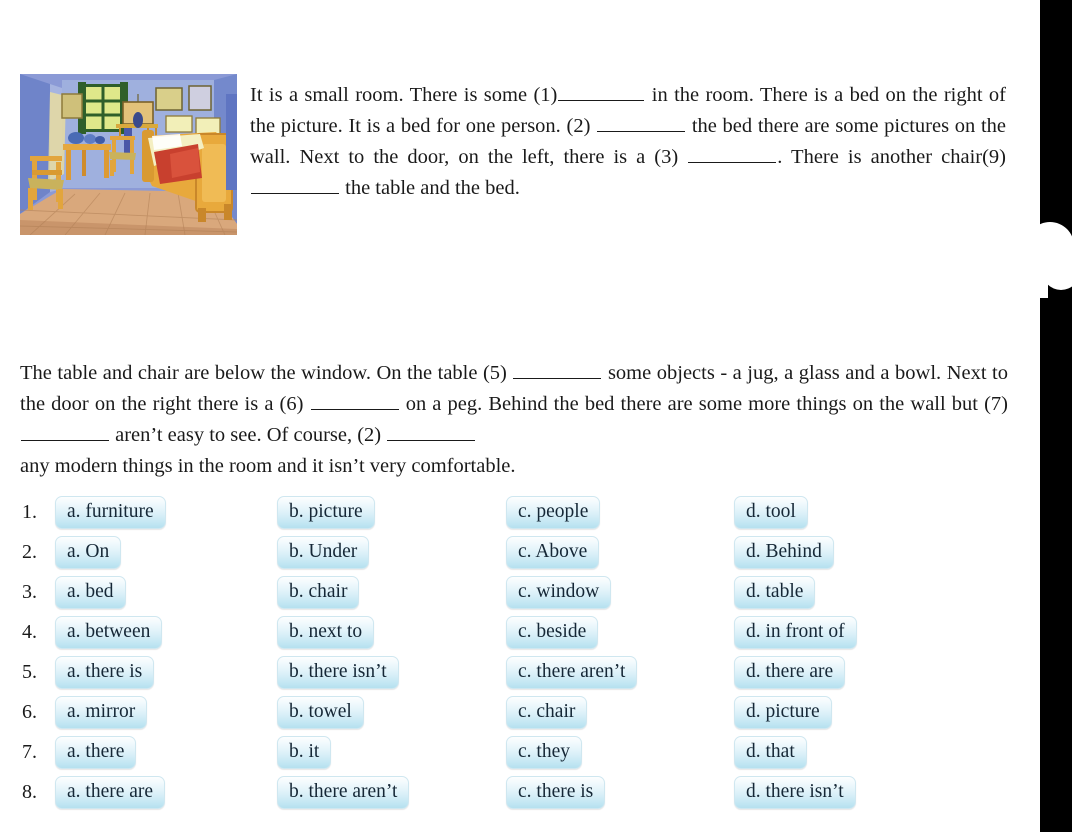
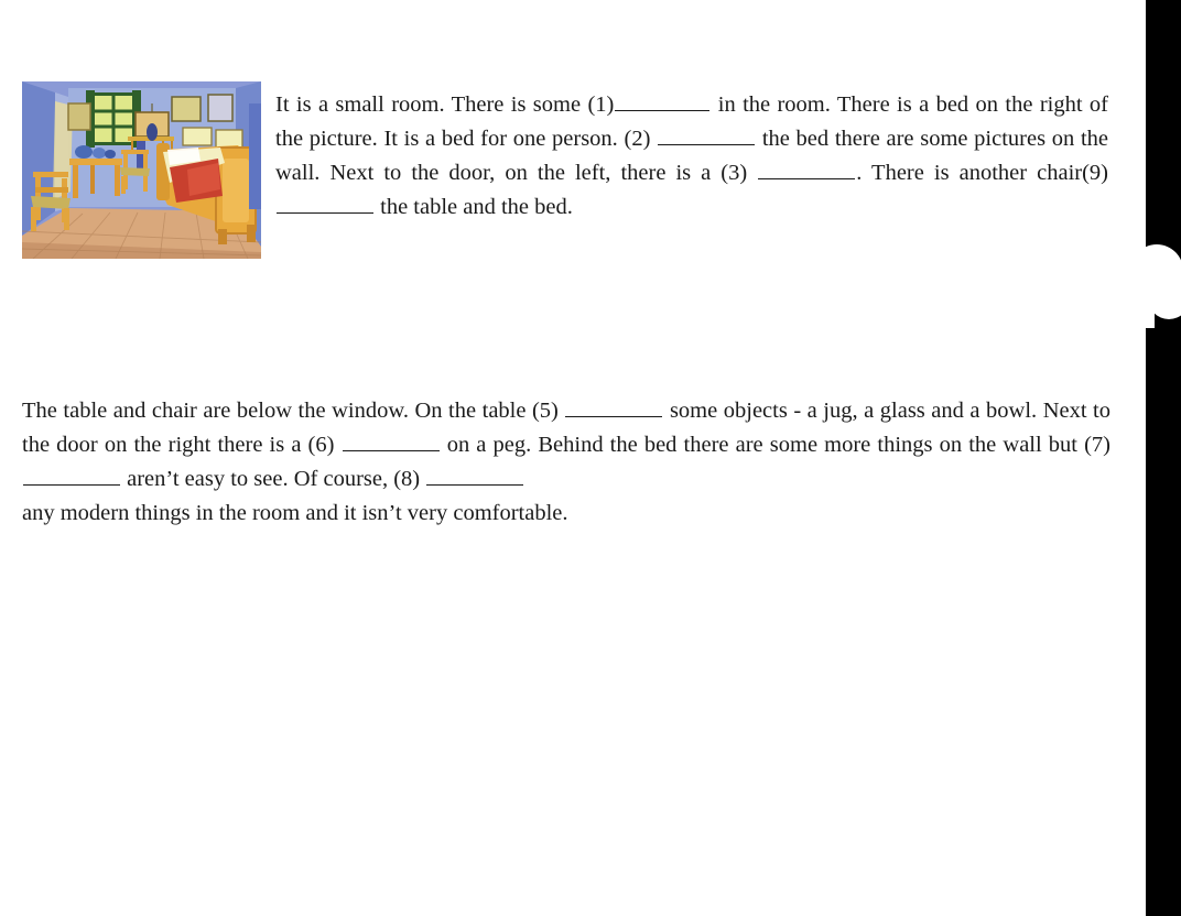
  It is a small room. There is some (1) in the room. There is a bed on the right of the picture. It is a bed for one person. (2) the bed there are some pictures on the wall. Next to the door, on the left, there is a (3) . There is another chair(9) the table and the bed.
- The table and chair are below the window. On the table (5) some objects - a jug, a glass and a bowl. Next to the door on the right there is a (6) on a peg. Behind the bed there are some more things on the wall but (7) aren’t easy to see. Of course, (2)
+ The table and chair are below the window. On the table (5) some objects - a jug, a glass and a bowl. Next to the door on the right there is a (6) on a peg. Behind the bed there are some more things on the wall but (7) aren’t easy to see. Of course, (8)
  any modern things in the room and it isn’t very comfortable.
- 1.
- a. furniture
- b. picture
- c. people
- d. tool
- 2.
- a. On
- b. Under
- c. Above
- d. Behind
- 3.
- a. bed
- b. chair
- c. window
- d. table
- 4.
- a. between
- b. next to
- c. beside
- d. in front of
- 5.
- a. there is
- b. there isn’t
- c. there aren’t
- d. there are
- 6.
- a. mirror
- b. towel
- c. chair
- d. picture
- 7.
- a. there
- b. it
- c. they
- d. that
- 8.
- a. there are
- b. there aren’t
- c. there is
- d. there isn’t
